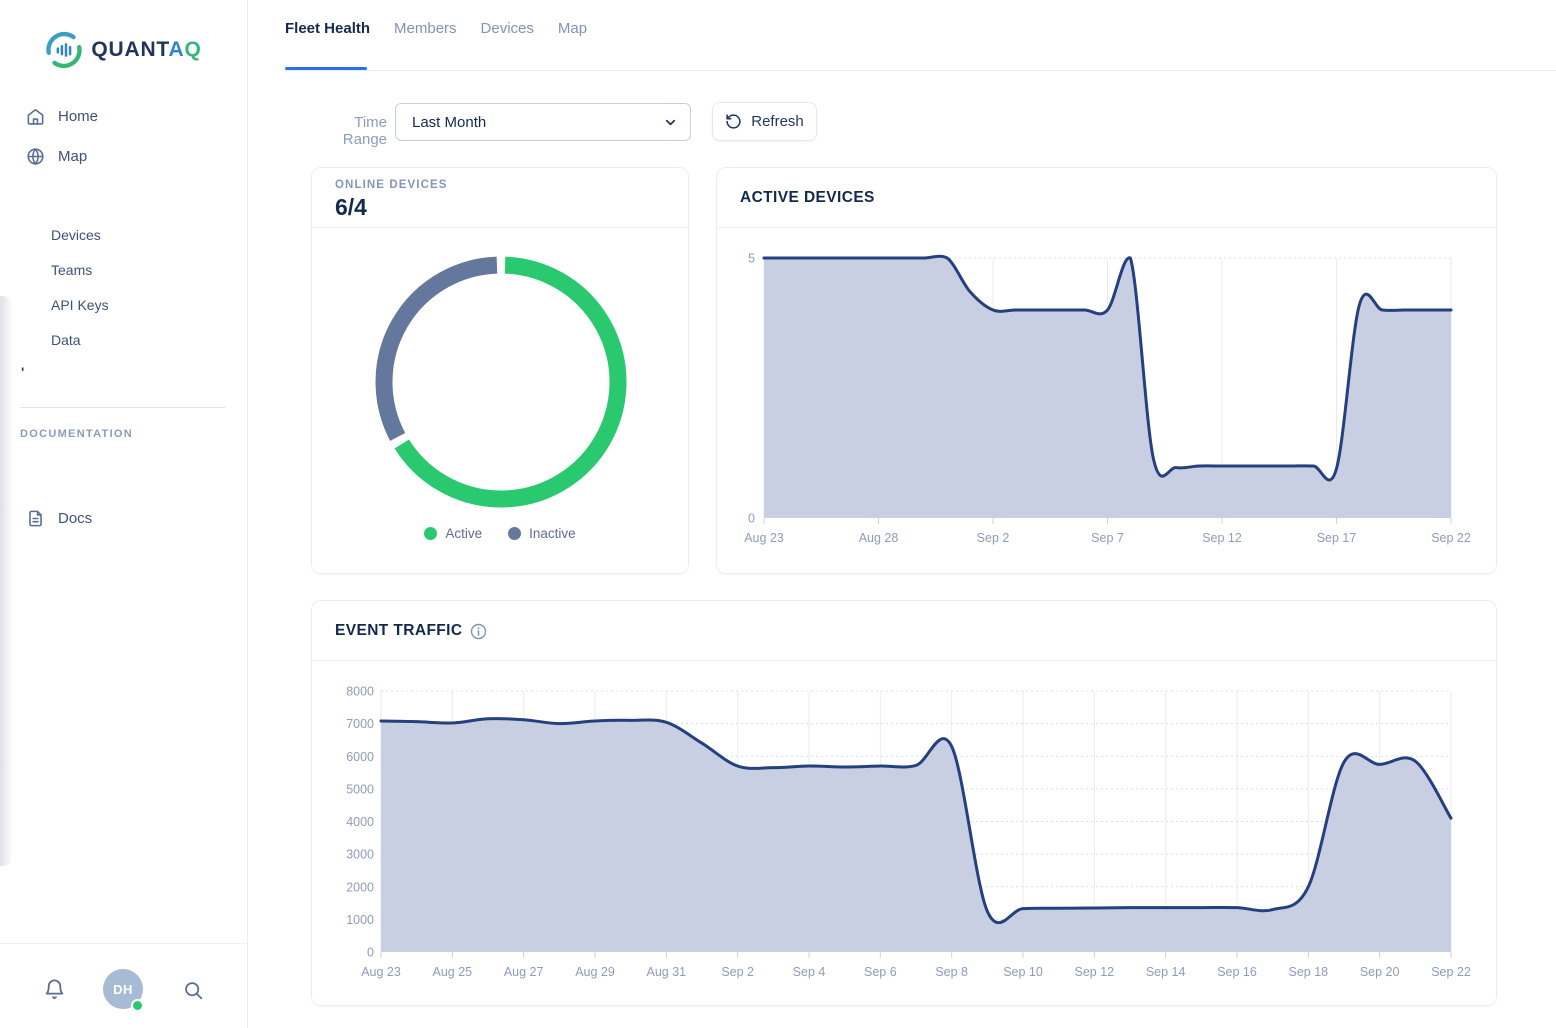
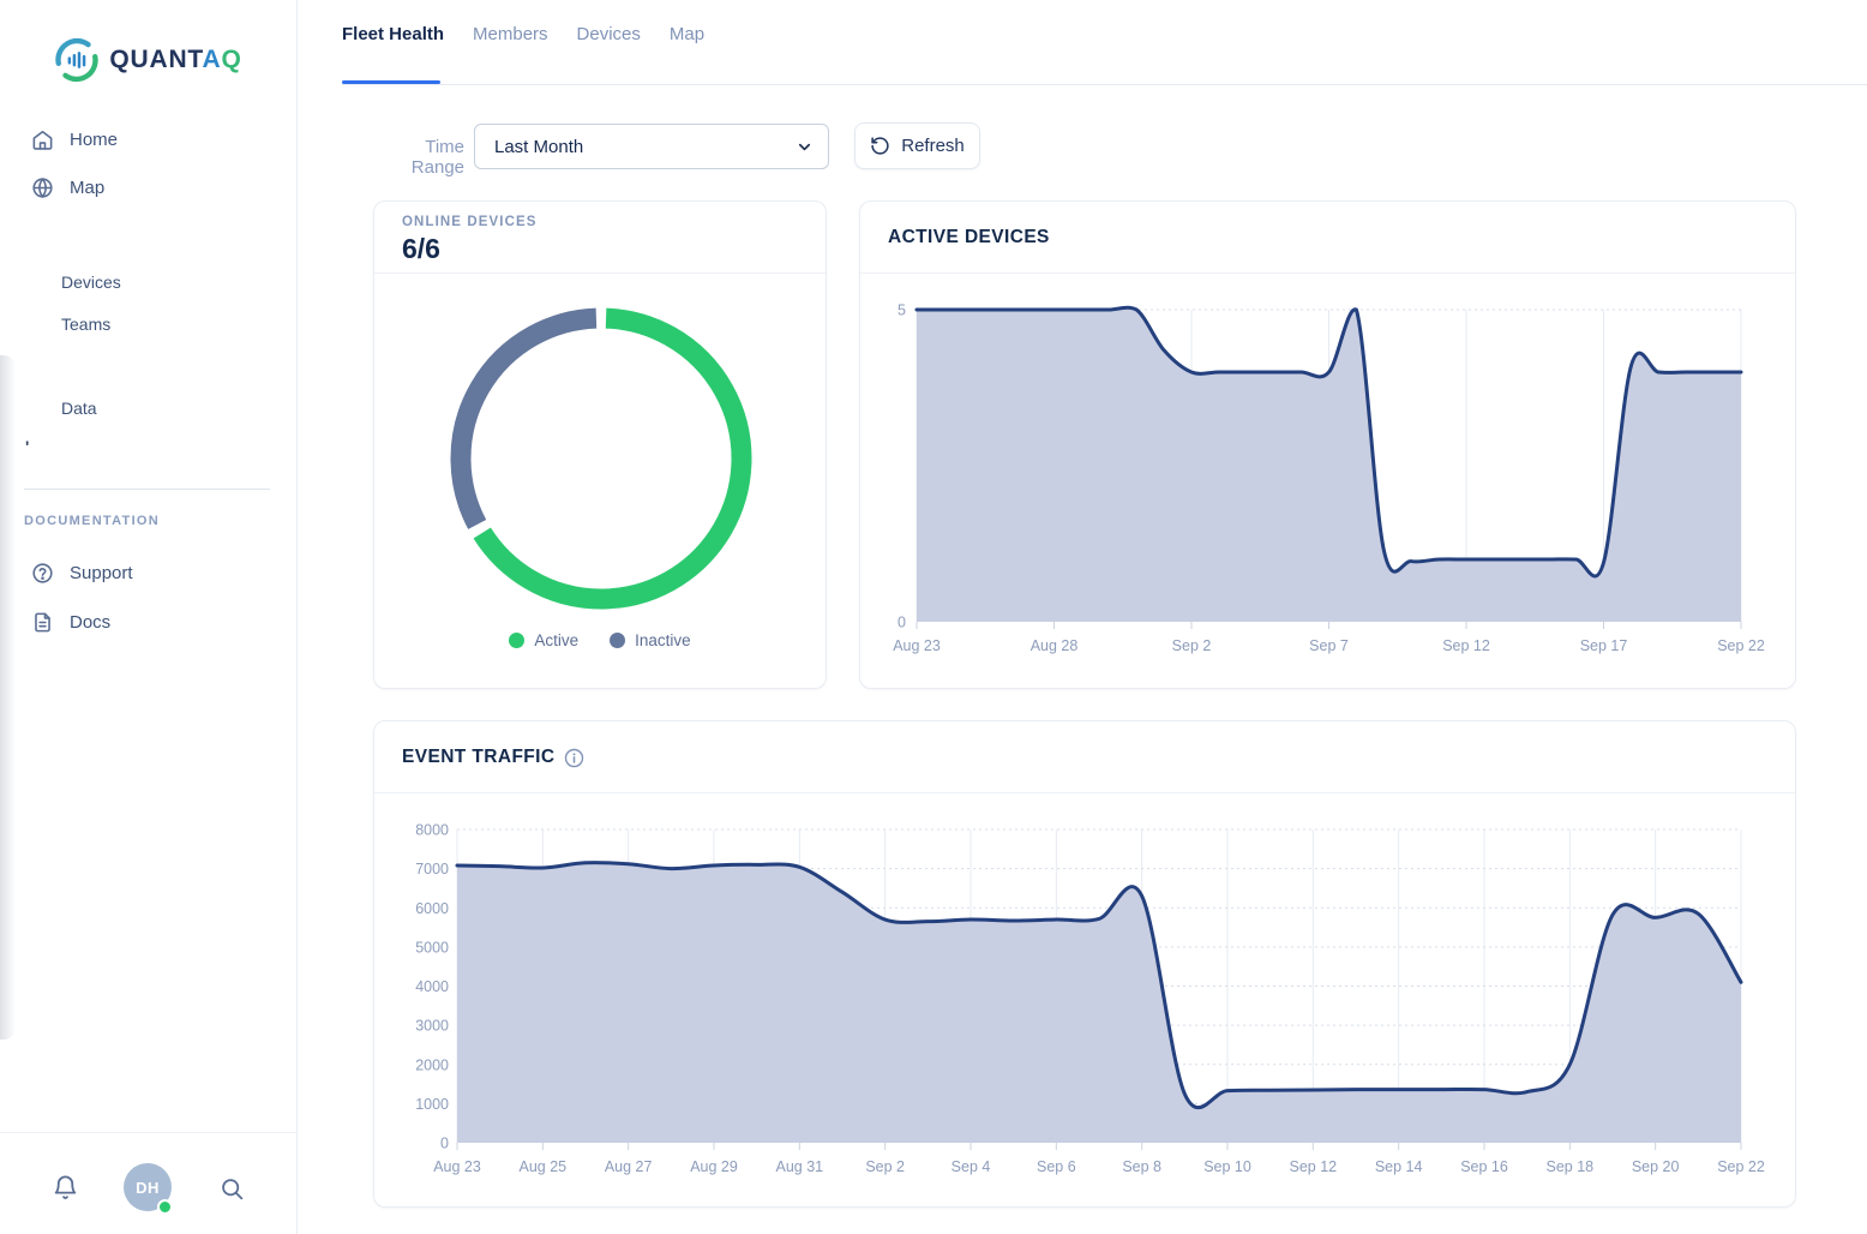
  QUANTAQ
  Home
  Map
  Devices
  Teams
- API Keys
  Data
  '
  DOCUMENTATION
+ Support
  Docs
  DH
  Fleet Health
  Members
  Devices
  Map
  Time Range
  Last Month
  Refresh
  ONLINE DEVICES
- 6/4
+ 6/6
  Active
  Inactive
  ACTIVE DEVICES
  Aug 23
  Aug 28
  Sep 2
  Sep 7
  Sep 12
  Sep 17
  Sep 22
  0
  5
  EVENT TRAFFIC
  Aug 23
  Aug 25
  Aug 27
  Aug 29
  Aug 31
  Sep 2
  Sep 4
  Sep 6
  Sep 8
  Sep 10
  Sep 12
  Sep 14
  Sep 16
  Sep 18
  Sep 20
  Sep 22
  0
  1000
  2000
  3000
  4000
  5000
  6000
  7000
  8000
